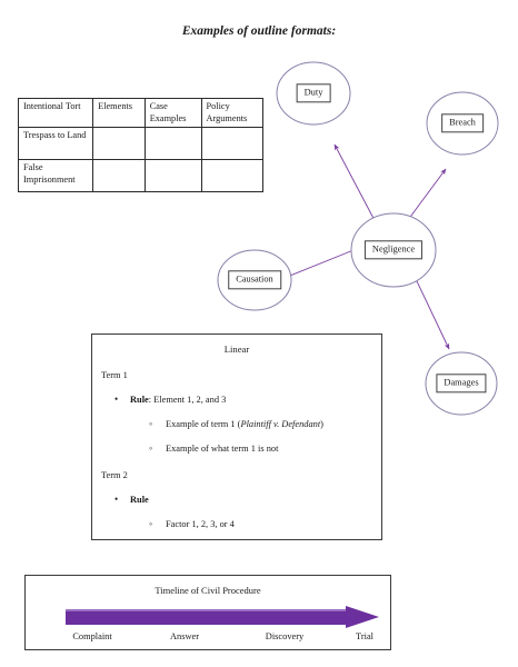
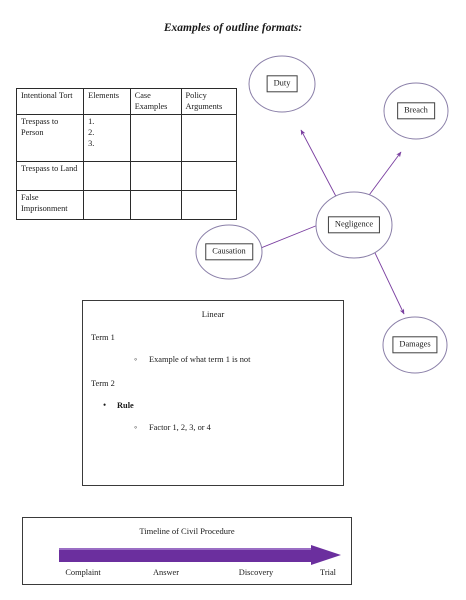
  Examples of outline formats:
  Intentional Tort	Elements	Case Examples	Policy Arguments
+ Trespass to Person	1. 2. 3.
  Trespass to Land
  False Imprisonment
  Duty
  Breach
  Causation
  Damages
  Negligence
  Linear
  Term 1
- Rule: Element 1, 2, and 3
- Example of term 1 (Plaintiff v. Defendant)
  Example of what term 1 is not
  Term 2
  Rule
  Factor 1, 2, 3, or 4
  Timeline of Civil Procedure
  Complaint
  Answer
  Discovery
  Trial
